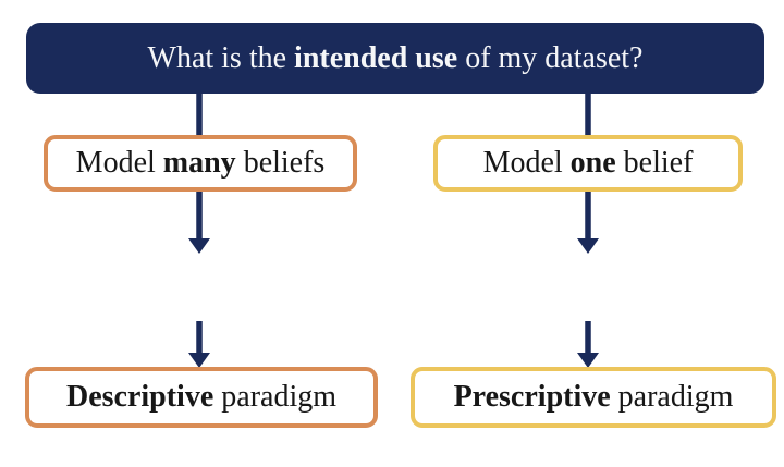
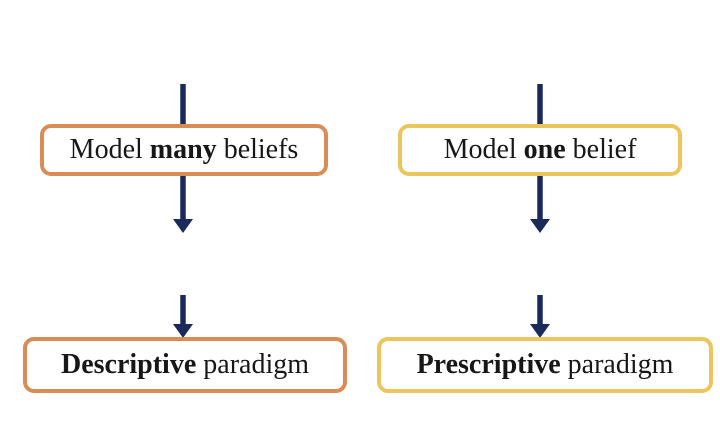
- What is the intended use of my dataset?
  Model many beliefs
  Model one belief
  Descriptive paradigm
  Prescriptive paradigm
